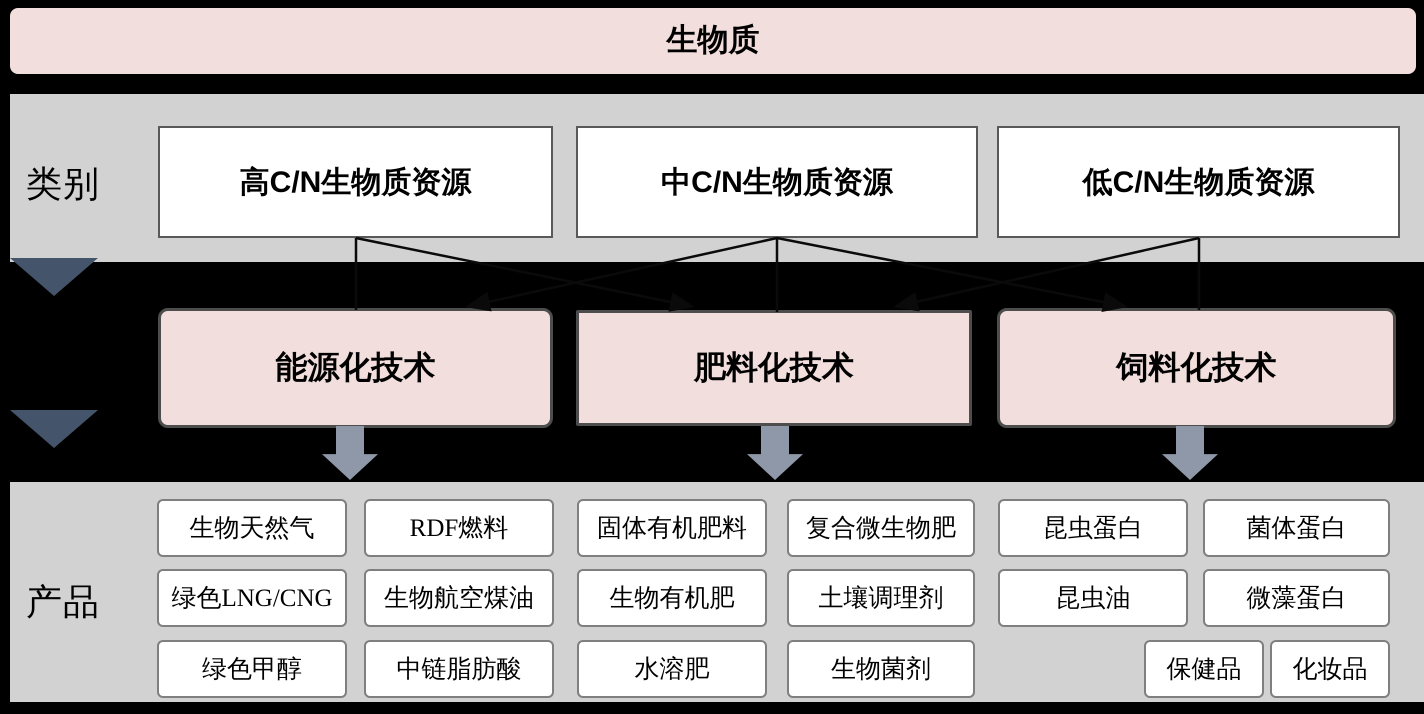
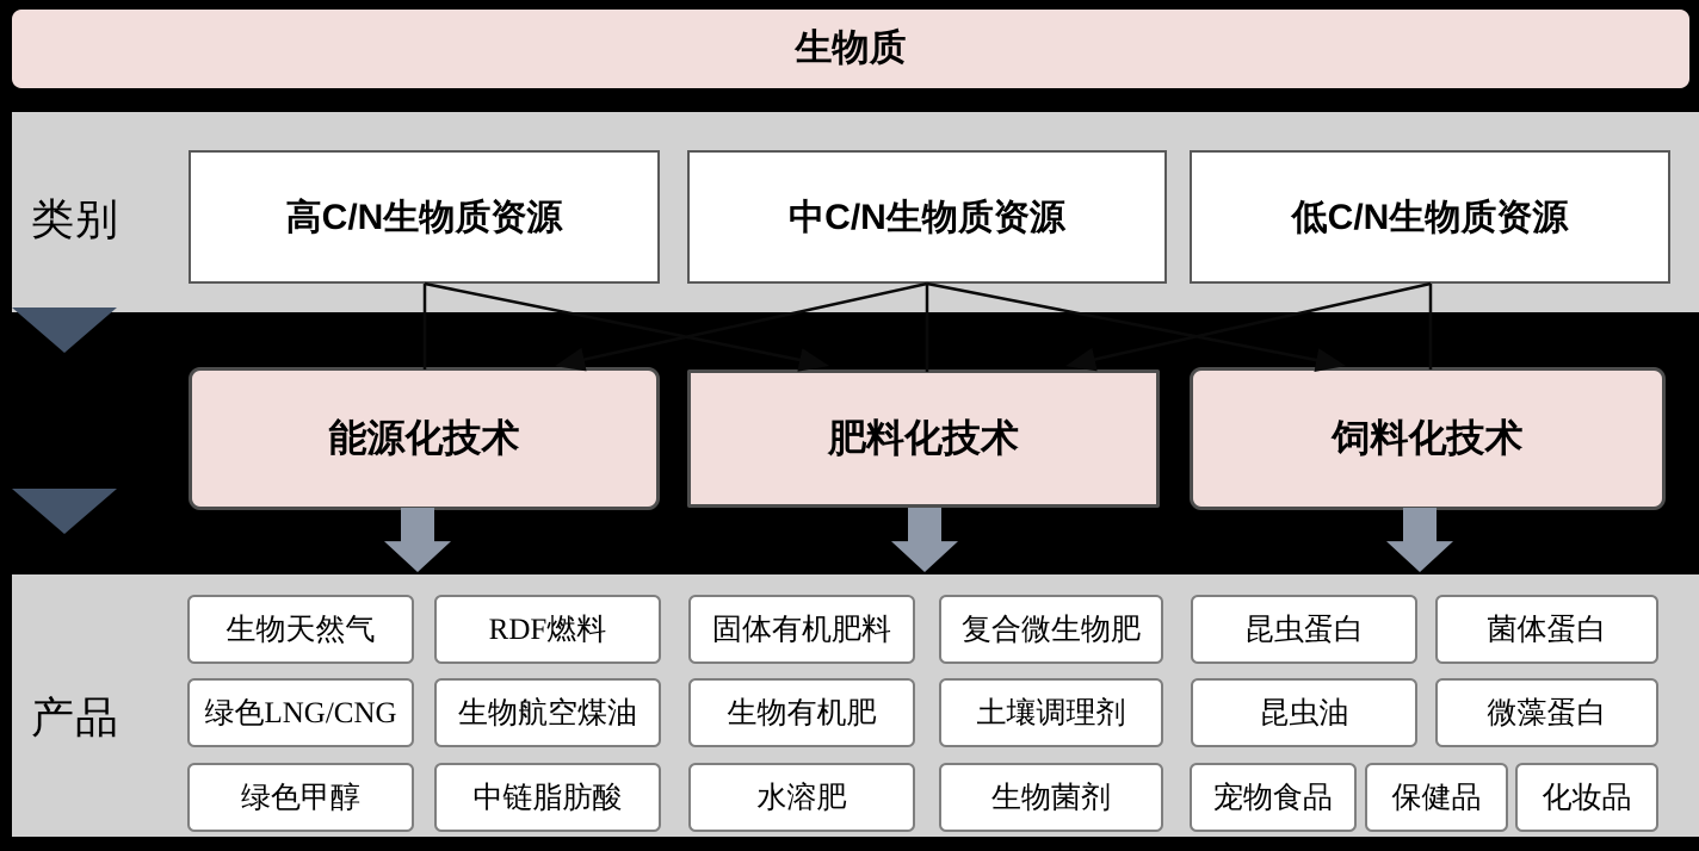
  生物质
  类别
  高C/N生物质资源
  中C/N生物质资源
  低C/N生物质资源
  能源化技术
  肥料化技术
  饲料化技术
  产品
  生物天然气
  RDF燃料
  绿色LNG/CNG
  生物航空煤油
  绿色甲醇
  中链脂肪酸
  固体有机肥料
  复合微生物肥
  生物有机肥
  土壤调理剂
  水溶肥
  生物菌剂
  昆虫蛋白
  菌体蛋白
  昆虫油
  微藻蛋白
+ 宠物食品
  保健品
  化妆品
